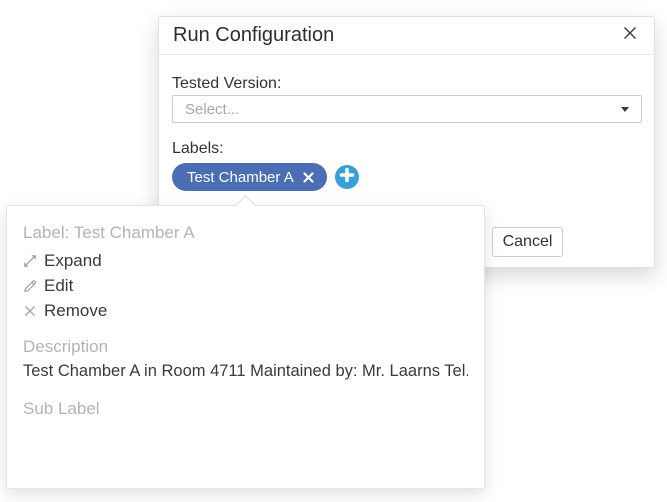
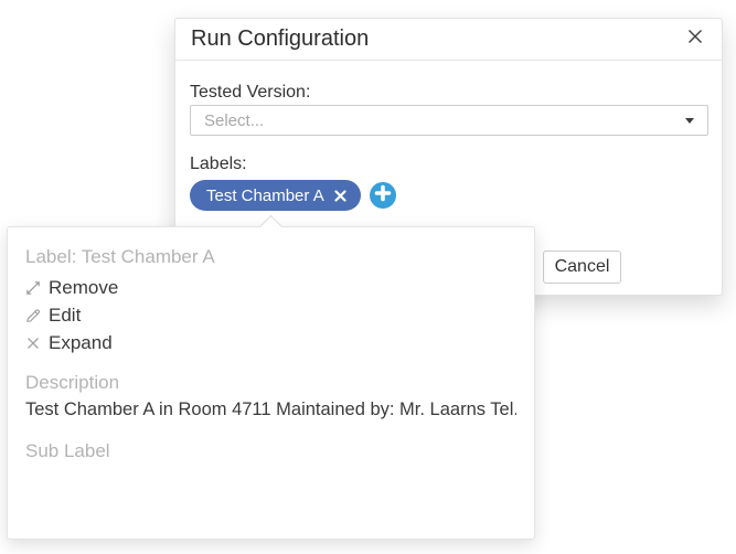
  Run Configuration
  Tested Version:
  Select...
  Labels:
  Test Chamber A
  Cancel
  Label: Test Chamber A
- Expand
+ Remove
  Edit
- Remove
+ Expand
  Description
  Test Chamber A in Room 4711 Maintained by: Mr. Laarns Tel.
  Sub Label
